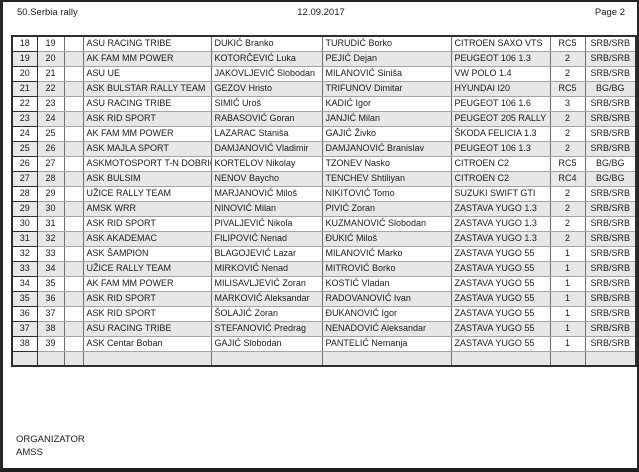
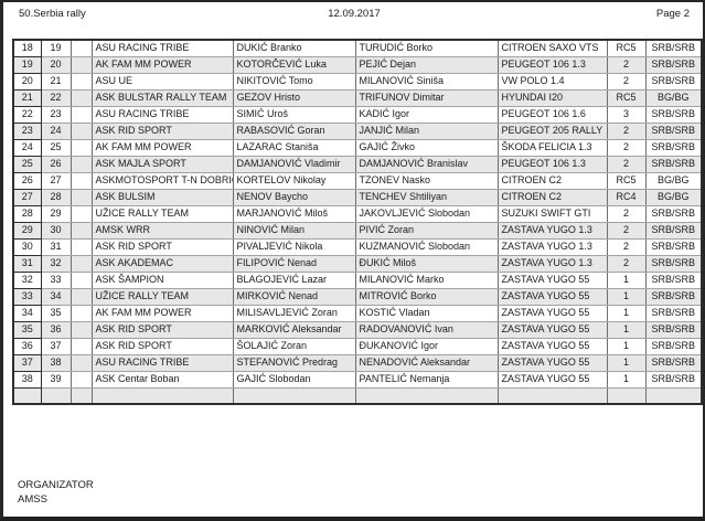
  50.Serbia rally
  12.09.2017
  Page 2
  18	19		ASU RACING TRIBE	DUKIĆ Branko	TURUDIĆ Borko	CITROEN SAXO VTS	RC5	SRB/SRB
  19	20		AK FAM MM POWER	KOTORČEVIĆ Luka	PEJIĆ Dejan	PEUGEOT 106 1.3	2	SRB/SRB
- 20	21		ASU UE	JAKOVLJEVIĆ Slobodan	MILANOVIĆ Siniša	VW POLO 1.4	2	SRB/SRB
+ 20	21		ASU UE	NIKITOVIĆ Tomo	MILANOVIĆ Siniša	VW POLO 1.4	2	SRB/SRB
  21	22		ASK BULSTAR RALLY TEAM	GEZOV Hristo	TRIFUNOV Dimitar	HYUNDAI I20	RC5	BG/BG
  22	23		ASU RACING TRIBE	SIMIĆ Uroš	KADIĆ Igor	PEUGEOT 106 1.6	3	SRB/SRB
  23	24		ASK RID SPORT	RABASOVIĆ Goran	JANJIĆ Milan	PEUGEOT 205 RALLY	2	SRB/SRB
  24	25		AK FAM MM POWER	LAZARAC Staniša	GAJIĆ Živko	ŠKODA FELICIA 1.3	2	SRB/SRB
  25	26		ASK MAJLA SPORT	DAMJANOVIĆ Vladimir	DAMJANOVIĆ Branislav	PEUGEOT 106 1.3	2	SRB/SRB
  26	27		ASKMOTOSPORT T-N DOBRI	KORTELOV Nikolay	TZONEV Nasko	CITROEN C2	RC5	BG/BG
  27	28		ASK BULSIM	NENOV Baycho	TENCHEV Shtiliyan	CITROEN C2	RC4	BG/BG
- 28	29		UŽICE RALLY TEAM	MARJANOVIĆ Miloš	NIKITOVIĆ Tomo	SUZUKI SWIFT GTI	2	SRB/SRB
+ 28	29		UŽICE RALLY TEAM	MARJANOVIĆ Miloš	JAKOVLJEVIĆ Slobodan	SUZUKI SWIFT GTI	2	SRB/SRB
  29	30		AMSK WRR	NINOVIĆ Milan	PIVIĆ Zoran	ZASTAVA YUGO 1.3	2	SRB/SRB
  30	31		ASK RID SPORT	PIVALJEVIĆ Nikola	KUZMANOVIĆ Slobodan	ZASTAVA YUGO 1.3	2	SRB/SRB
  31	32		ASK AKADEMAC	FILIPOVIĆ Nenad	ĐUKIĆ Miloš	ZASTAVA YUGO 1.3	2	SRB/SRB
  32	33		ASK ŠAMPION	BLAGOJEVIĆ Lazar	MILANOVIĆ Marko	ZASTAVA YUGO 55	1	SRB/SRB
  33	34		UŽICE RALLY TEAM	MIRKOVIĆ Nenad	MITROVIĆ Borko	ZASTAVA YUGO 55	1	SRB/SRB
  34	35		AK FAM MM POWER	MILISAVLJEVIĆ Zoran	KOSTIĆ Vladan	ZASTAVA YUGO 55	1	SRB/SRB
  35	36		ASK RID SPORT	MARKOVIĆ Aleksandar	RADOVANOVIĆ Ivan	ZASTAVA YUGO 55	1	SRB/SRB
  36	37		ASK RID SPORT	ŠOLAJIĆ Zoran	ĐUKANOVIĆ Igor	ZASTAVA YUGO 55	1	SRB/SRB
  37	38		ASU RACING TRIBE	STEFANOVIĆ Predrag	NENADOVIĆ Aleksandar	ZASTAVA YUGO 55	1	SRB/SRB
  38	39		ASK Centar Boban	GAJIĆ Slobodan	PANTELIĆ Nemanja	ZASTAVA YUGO 55	1	SRB/SRB
  ORGANIZATOR
  AMSS
